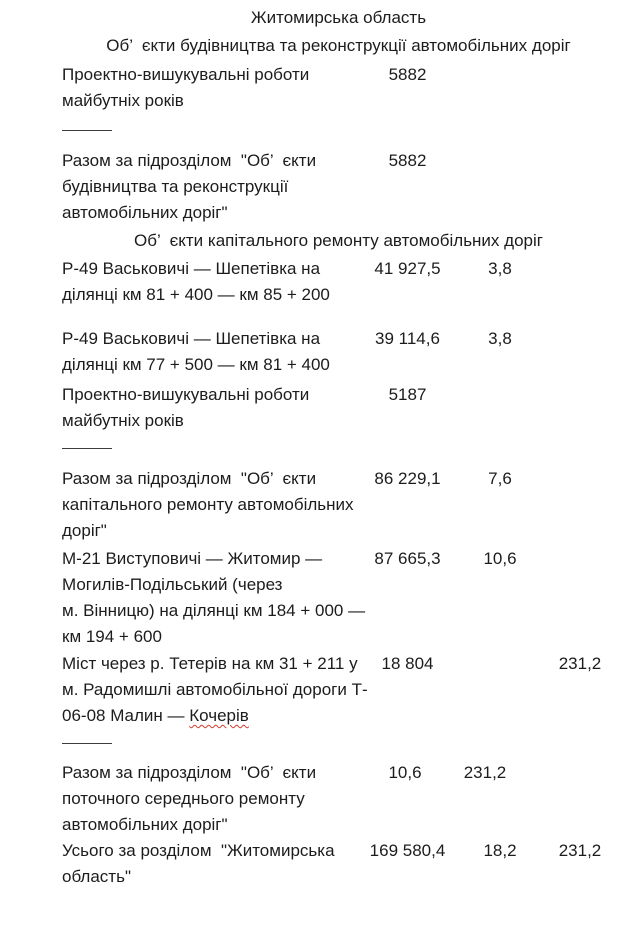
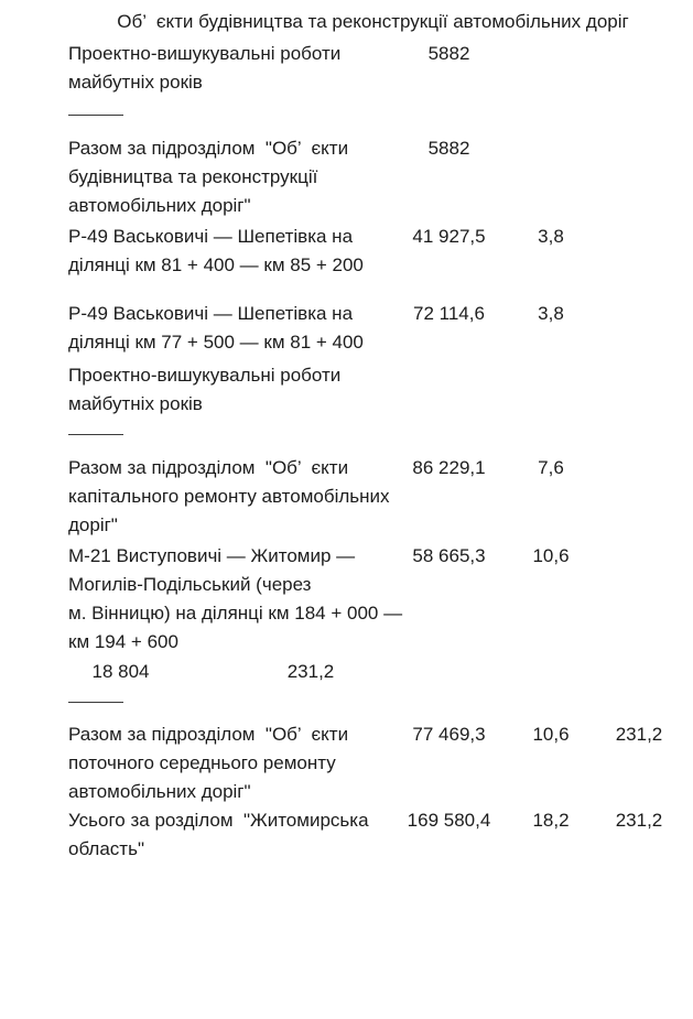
- Житомирська область
  Об’ єкти будівництва та реконструкції автомобільних доріг
  Проектно-вишукувальні роботи
  майбутніх років
  5882
  Разом за підрозділом "Об’ єкти
  будівництва та реконструкції
  автомобільних доріг"
  5882
- Об’ єкти капітального ремонту автомобільних доріг
  Р-49 Васьковичі — Шепетівка на
  ділянці км 81 + 400 — км 85 + 200
  41 927,5
  3,8
  Р-49 Васьковичі — Шепетівка на
  ділянці км 77 + 500 — км 81 + 400
- 39 114,6
+ 72 114,6
  3,8
  Проектно-вишукувальні роботи
  майбутніх років
- 5187
  Разом за підрозділом "Об’ єкти
  капітального ремонту автомобільних
  доріг"
  86 229,1
  7,6
  М-21 Виступовичі — Житомир —
  Могилів-Подільський (через
  м. Вінницю) на ділянці км 184 + 000 —
  км 194 + 600
- 87 665,3
+ 58 665,3
  10,6
- Міст через р. Тетерів на км 31 + 211 у
- м. Радомишлі автомобільної дороги Т-
- 06-08 Малин — Кочерів
  18 804
  231,2
  Разом за підрозділом "Об’ єкти
  поточного середнього ремонту
  автомобільних доріг"
+ 77 469,3
  10,6
  231,2
  Усього за розділом "Житомирська
  область"
  169 580,4
  18,2
  231,2
